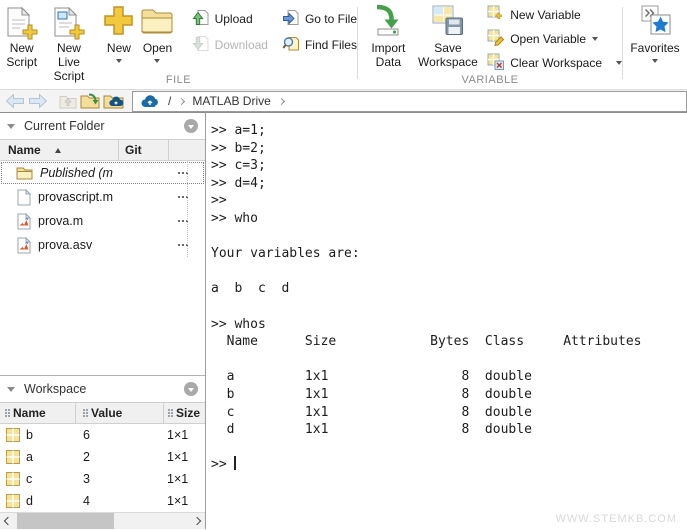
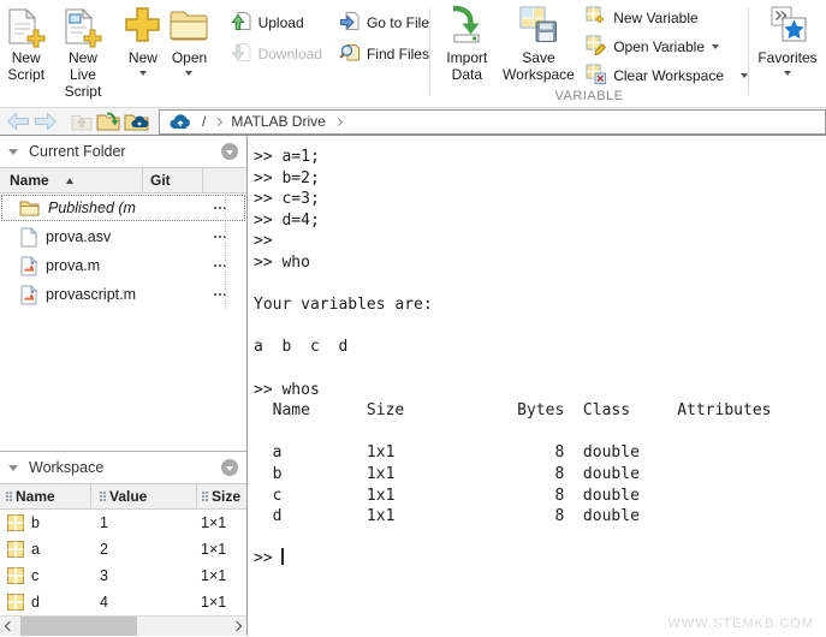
  New
  Script
  New
  Live Script
  New
  Open
  Upload
  Download
  Go to File
  Find Files
- FILE
  Import
  Data
  Save
  Workspace
  New Variable
  Open Variable
  Clear Workspace
  VARIABLE
  Favorites
  /
  MATLAB Drive
  Current Folder
  Name
  Git
  Published (m
- provascript.m
+ prova.asv
  prova.m
- prova.asv
+ provascript.m
  Workspace
  Name
  Value
  Size
  b
- 6
+ 1
  1×1
  a
  2
  1×1
  c
  3
  1×1
  d
  4
  1×1
  >> a=1;
  >> b=2;
  >> c=3;
  >> d=4;
  >>
  >> who
  Your variables are:
  a b c d
  >> whos
  Name Size Bytes Class Attributes
  a 1x1 8 double
  b 1x1 8 double
  c 1x1 8 double
  d 1x1 8 double
  >>
  WWW.STEMKB.COM
